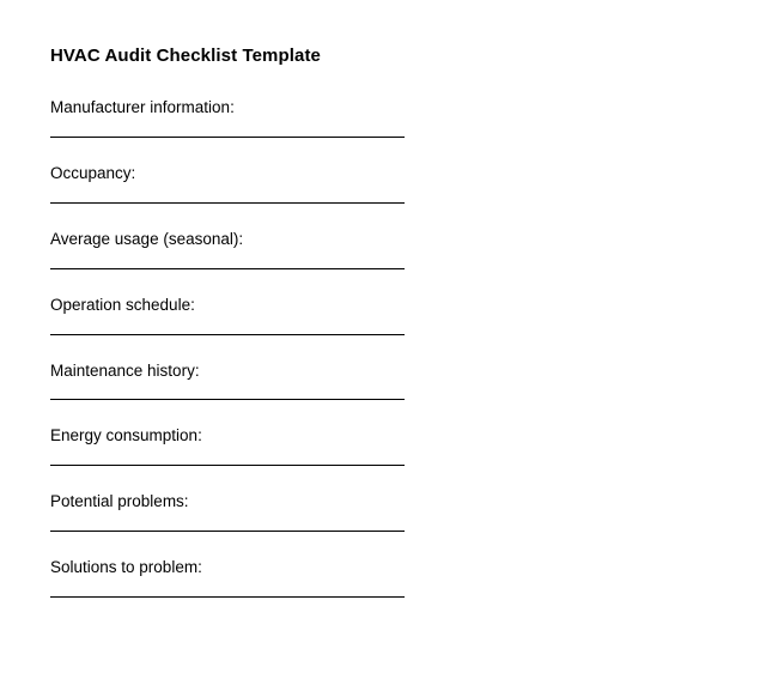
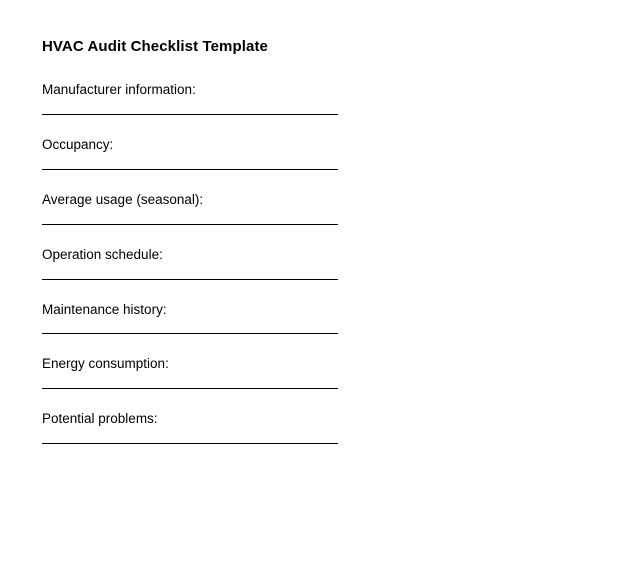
  HVAC Audit Checklist Template
  Manufacturer information:
  Occupancy:
  Average usage (seasonal):
  Operation schedule:
  Maintenance history:
  Energy consumption:
  Potential problems:
- Solutions to problem:
